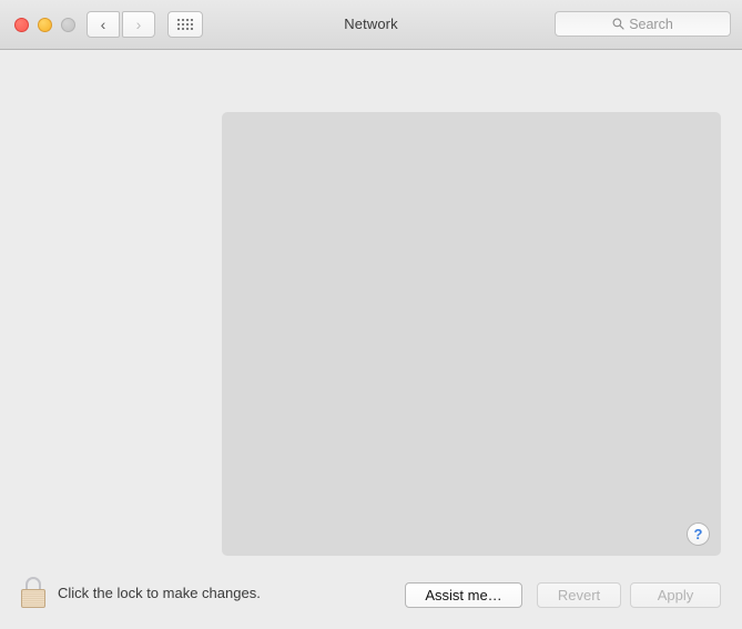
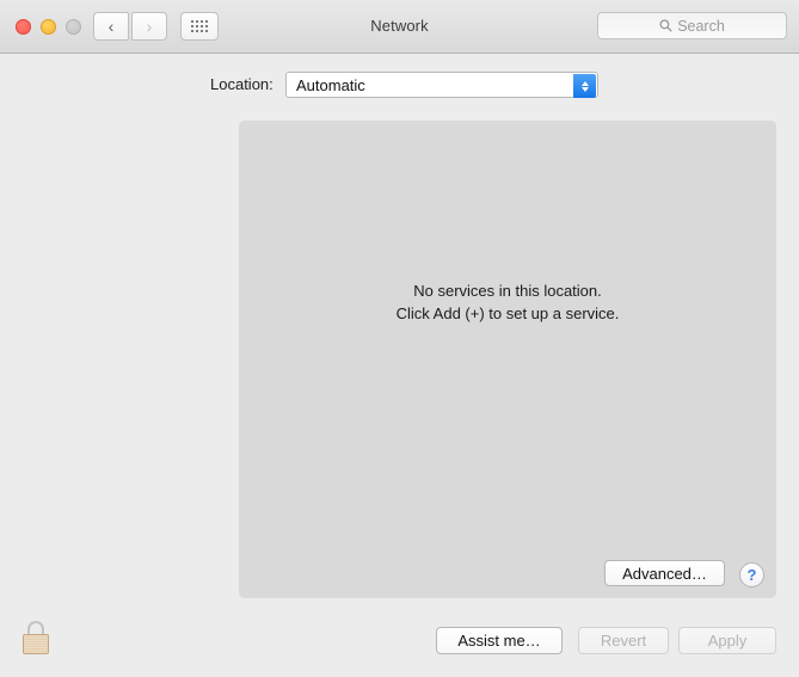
  ‹
  ›
  Network
  Search
+ Location:
+ Automatic
+ No services in this location.
+ Click Add (+) to set up a service.
+ Advanced…
  ?
- Click the lock to make changes.
  Assist me…
  Revert
  Apply
